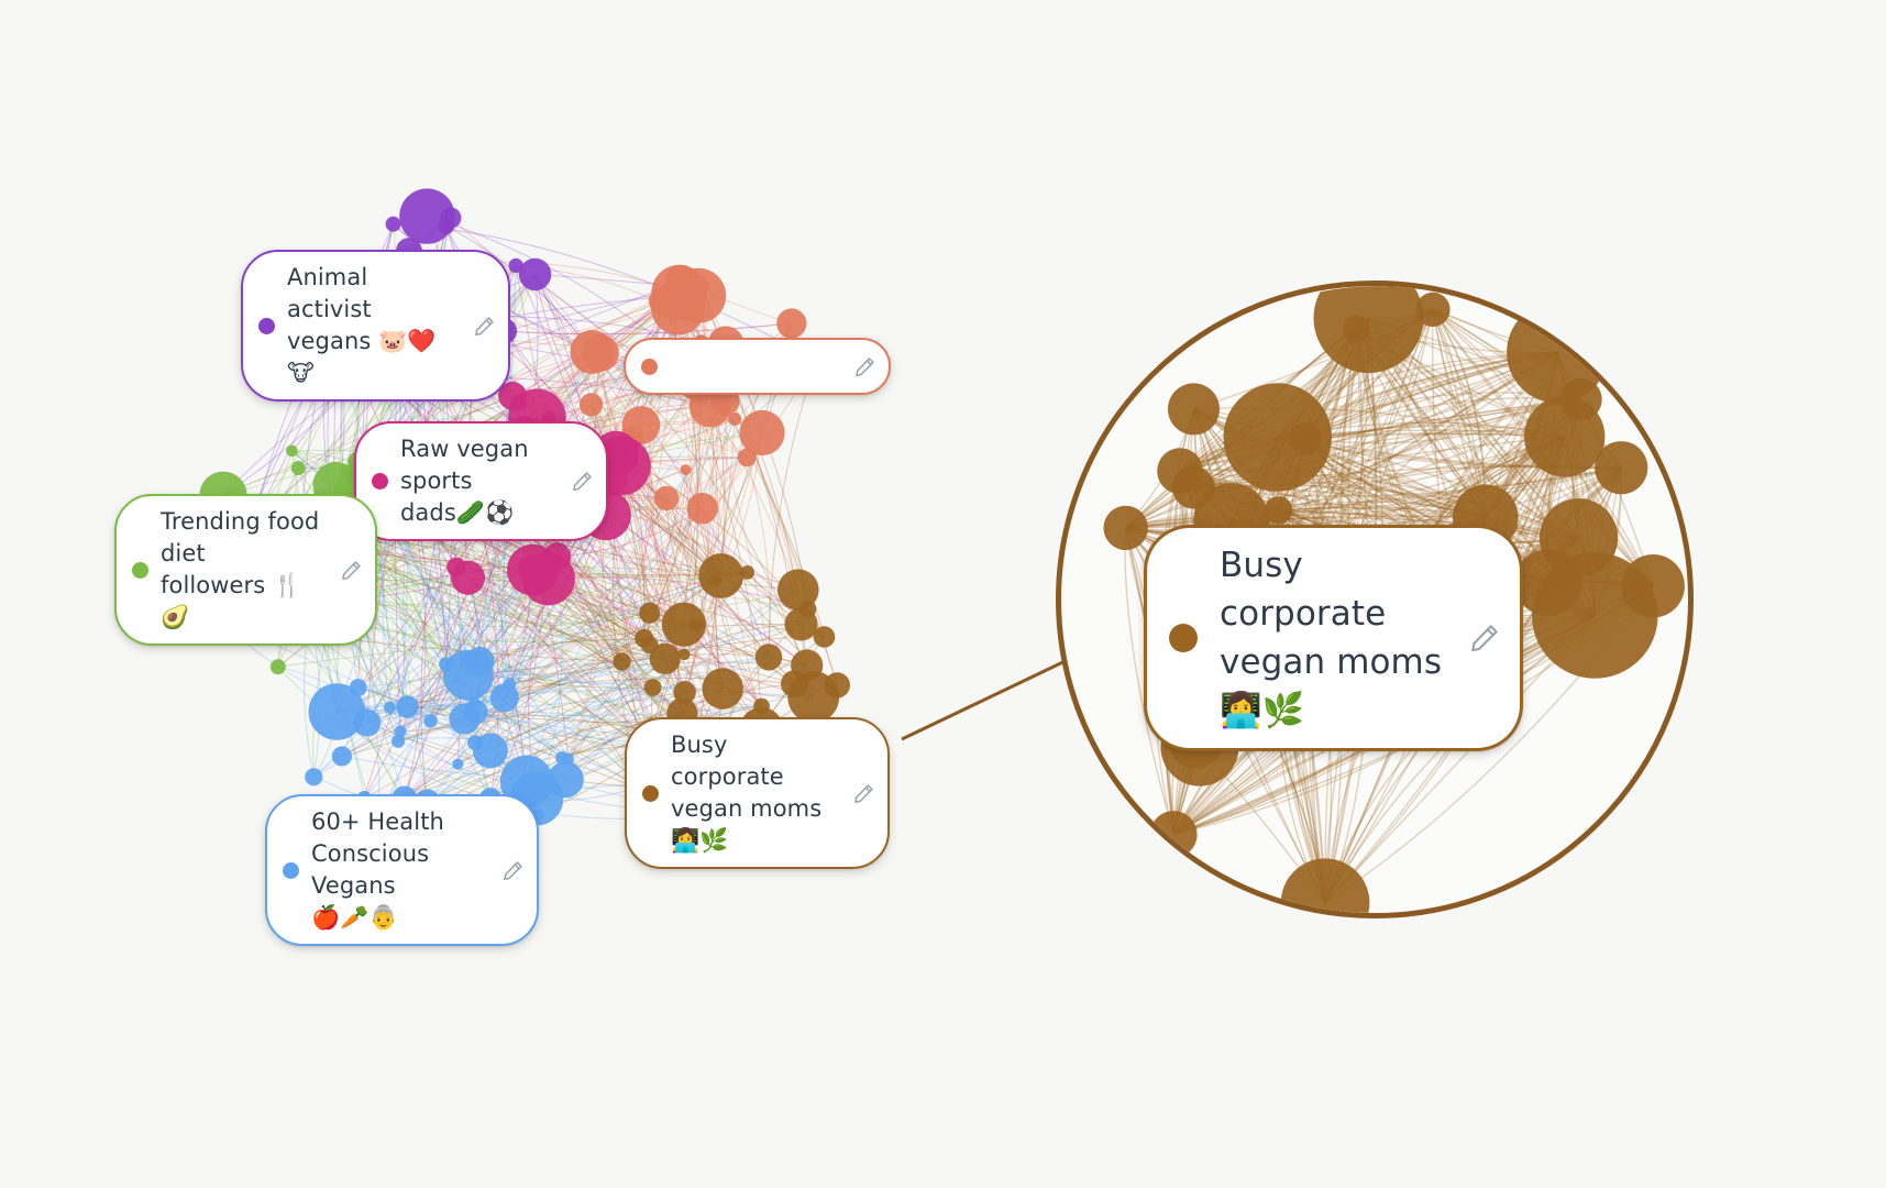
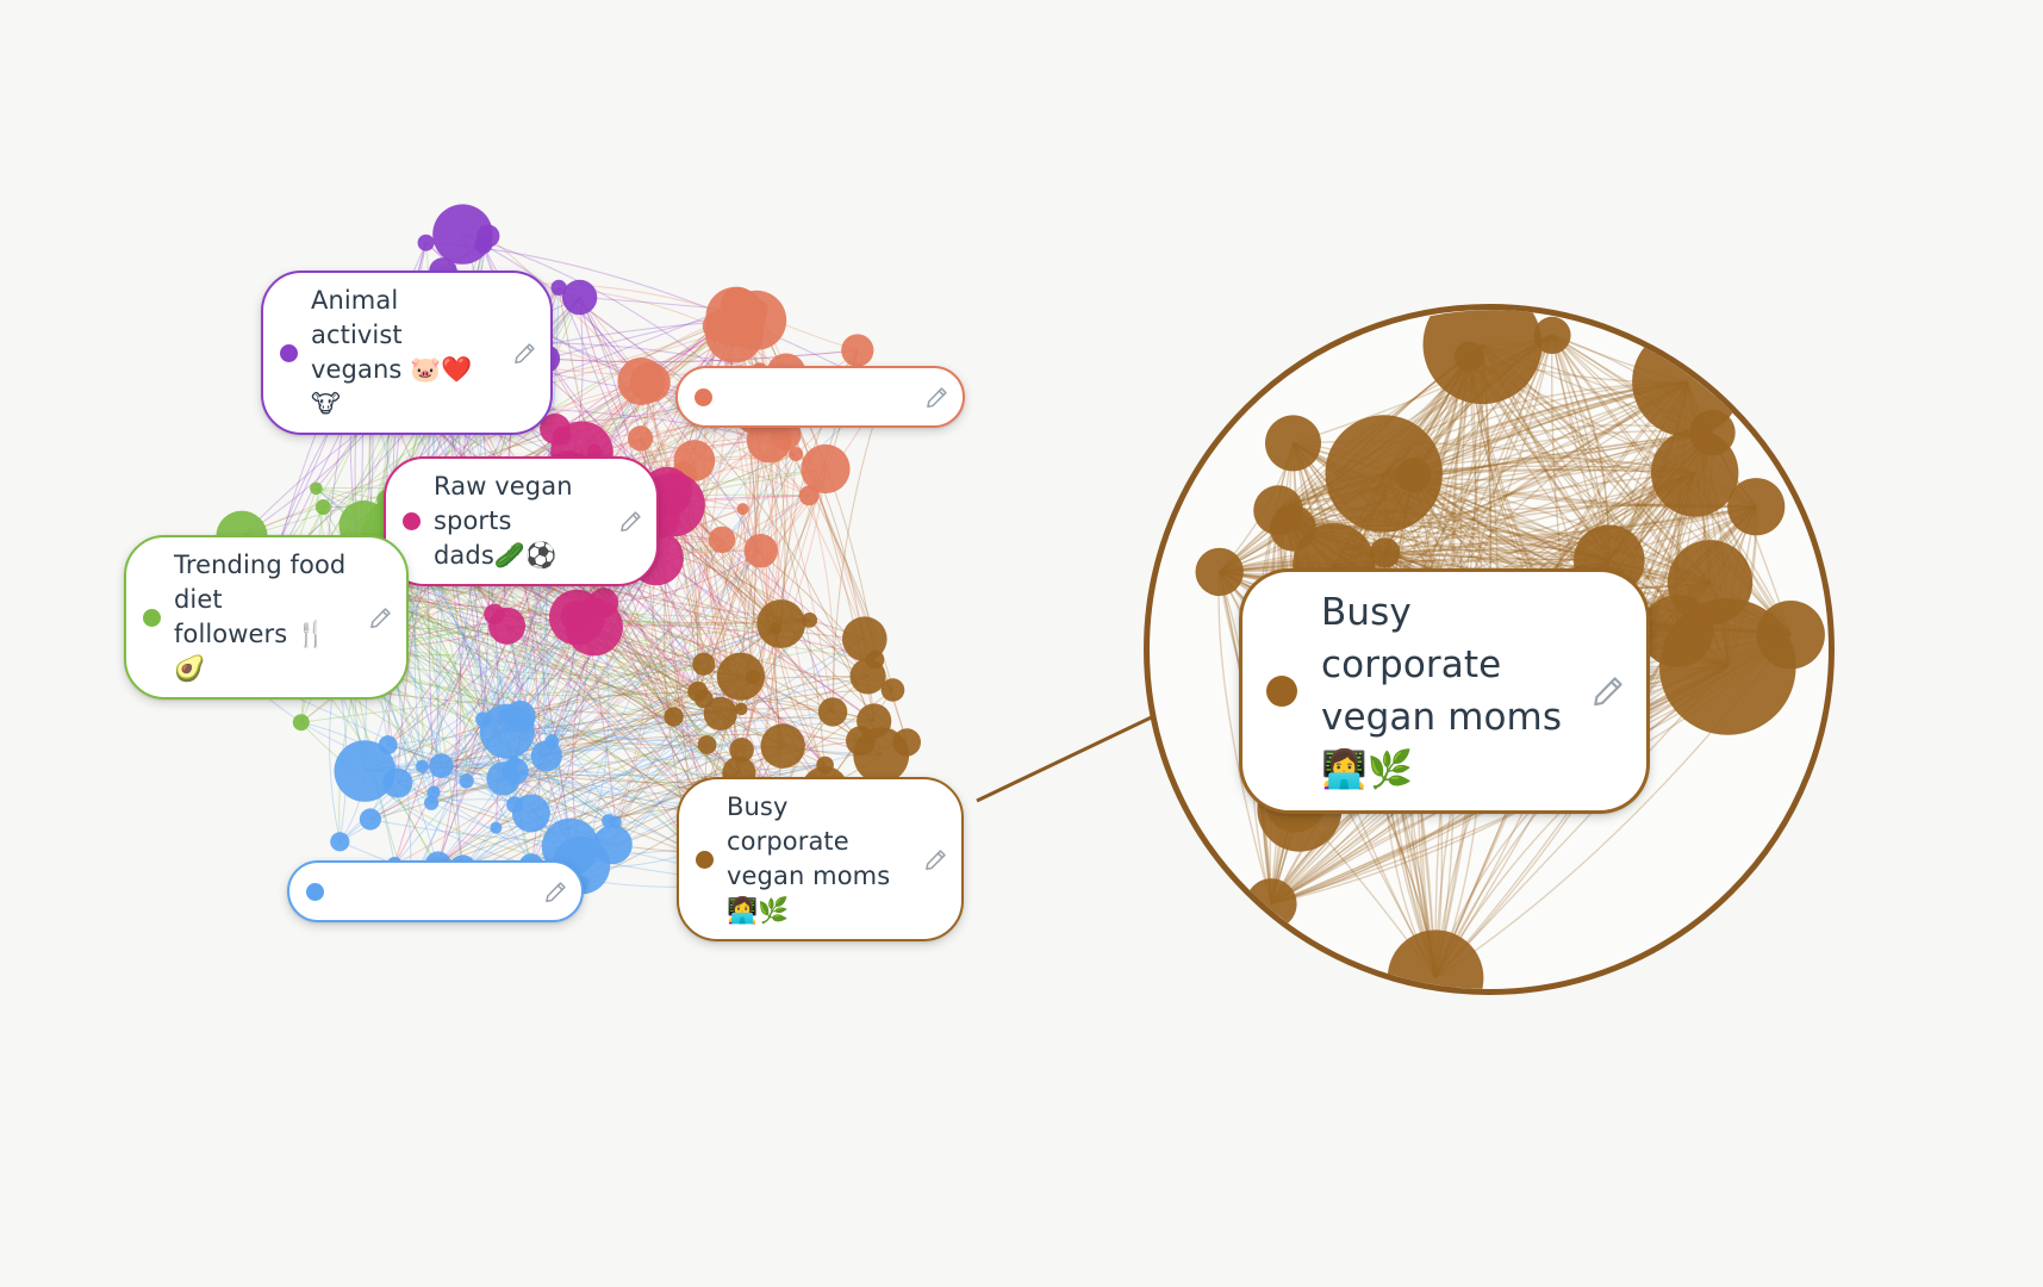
  Busy corporate
  vegan moms 👩‍💻🌿
  Animal activist
  vegans 🐷❤️🐮
  Raw vegan sports
  dads🥒⚽
  Trending food diet
  followers 🍴🥑
  Busy corporate
  vegan moms 👩‍💻🌿
- 60+ Health
- Conscious Vegans
- 🍎🥕👵
